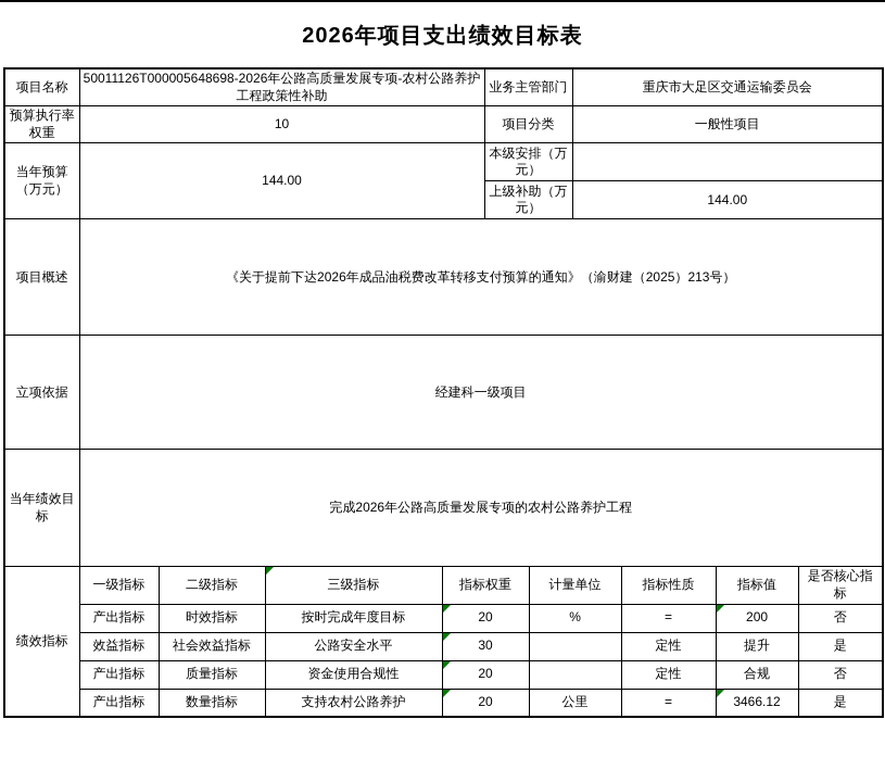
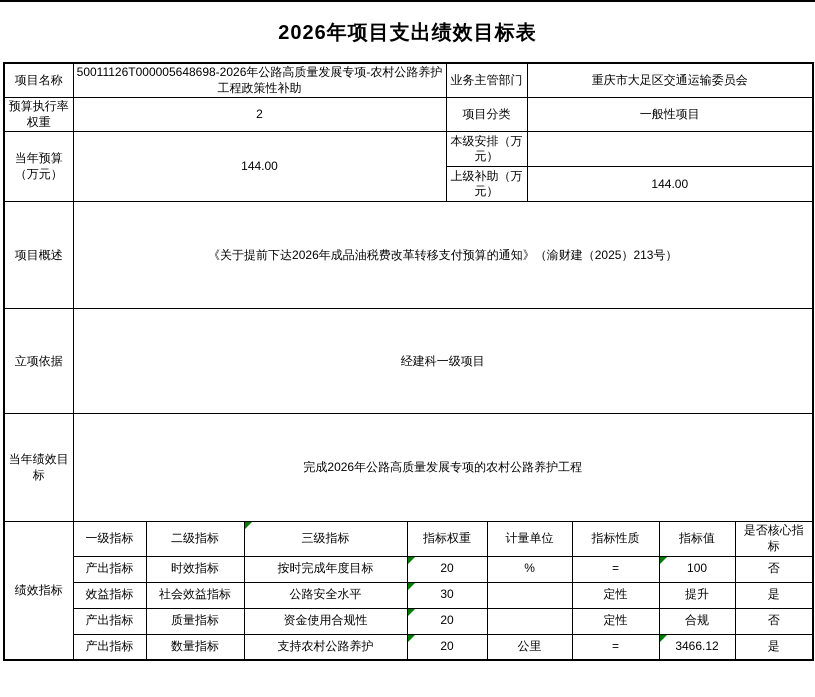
  2026年项目支出绩效目标表
  项目名称	50011126T000005648698-2026年公路高质量发展专项-农村公路养护工程政策性补助	业务主管部门	重庆市大足区交通运输委员会
- 预算执行率权重	10	项目分类	一般性项目
+ 预算执行率权重	2	项目分类	一般性项目
  当年预算（万元）	144.00	本级安排（万元）
  上级补助（万元）	144.00
  项目概述	《关于提前下达2026年成品油税费改革转移支付预算的通知》（渝财建（2025）213号）
  立项依据	经建科一级项目
  当年绩效目标	完成2026年公路高质量发展专项的农村公路养护工程
  绩效指标	一级指标	二级指标	三级指标	指标权重	计量单位	指标性质	指标值	是否核心指标
- 产出指标	时效指标	按时完成年度目标	20	%	=	200	否
+ 产出指标	时效指标	按时完成年度目标	20	%	=	100	否
  效益指标	社会效益指标	公路安全水平	30		定性	提升	是
  产出指标	质量指标	资金使用合规性	20		定性	合规	否
  产出指标	数量指标	支持农村公路养护	20	公里	=	3466.12	是
